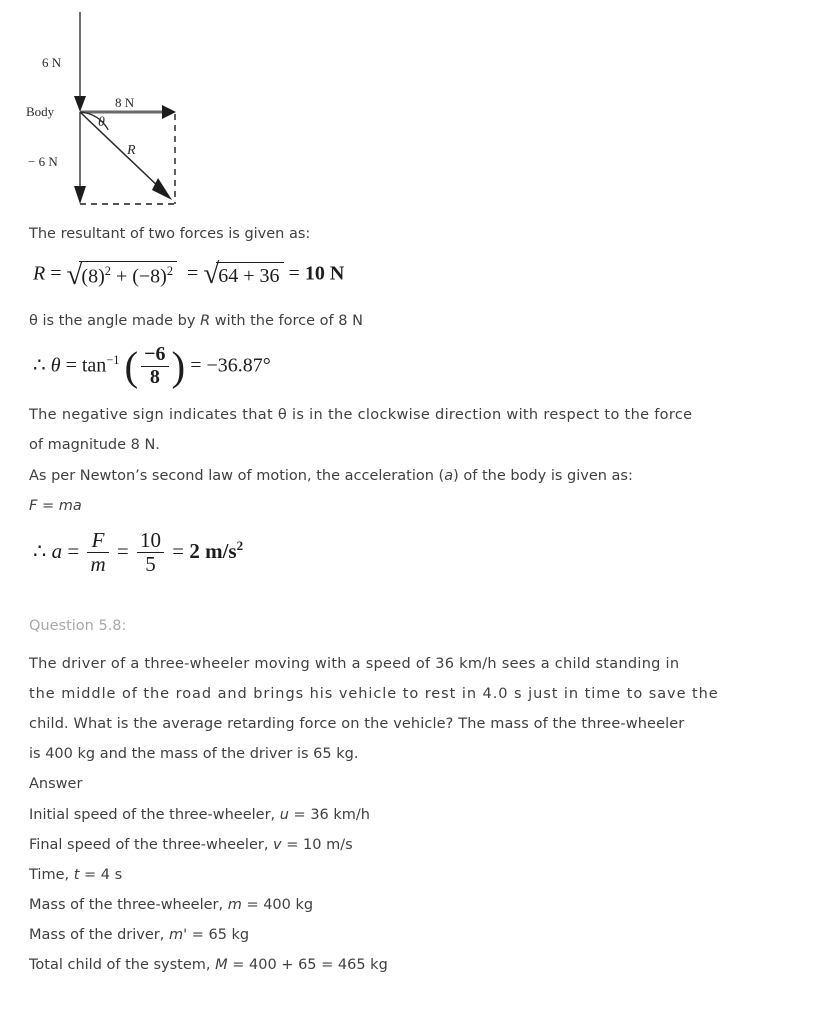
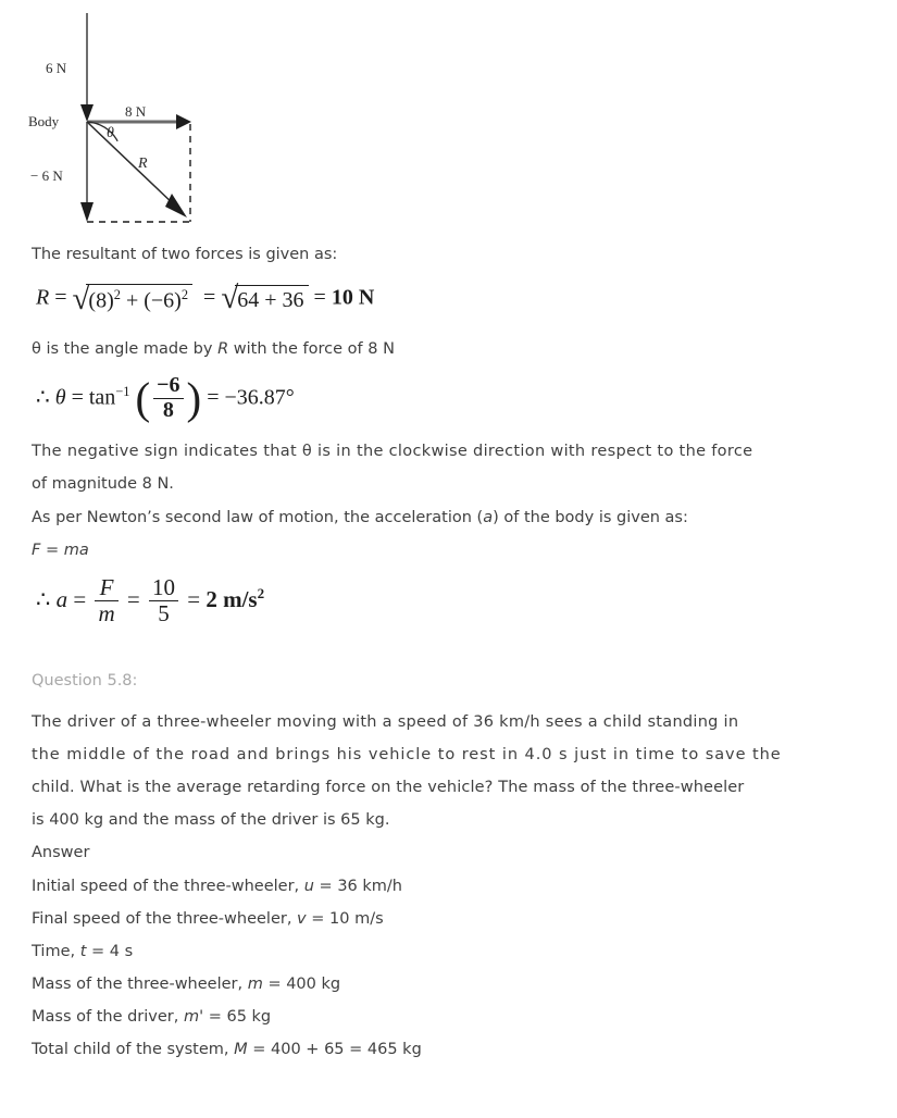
  6 N
  − 6 N
  8 N
  Body
  θ
  R
  The resultant of two forces is given as:
- R = √(8)2 + (−8)2 = √64 + 36 = 10 N
+ R = √(8)2 + (−6)2 = √64 + 36 = 10 N
  θ is the angle made by R with the force of 8 N
  ∴ θ = tan−1 (
  −6
  8
  ) = −36.87°
  The negative sign indicates that θ is in the clockwise direction with respect to the force
  of magnitude 8 N.
  As per Newton’s second law of motion, the acceleration (a) of the body is given as:
  F = ma
  ∴ a =
  F
  m
  =
  10
  5
  = 2 m/s2
  Question 5.8:
  The driver of a three-wheeler moving with a speed of 36 km/h sees a child standing in
  the middle of the road and brings his vehicle to rest in 4.0 s just in time to save the
  child. What is the average retarding force on the vehicle? The mass of the three-wheeler
  is 400 kg and the mass of the driver is 65 kg.
  Answer
  Initial speed of the three-wheeler, u = 36 km/h
  Final speed of the three-wheeler, v = 10 m/s
  Time, t = 4 s
  Mass of the three-wheeler, m = 400 kg
  Mass of the driver, m' = 65 kg
  Total child of the system, M = 400 + 65 = 465 kg
